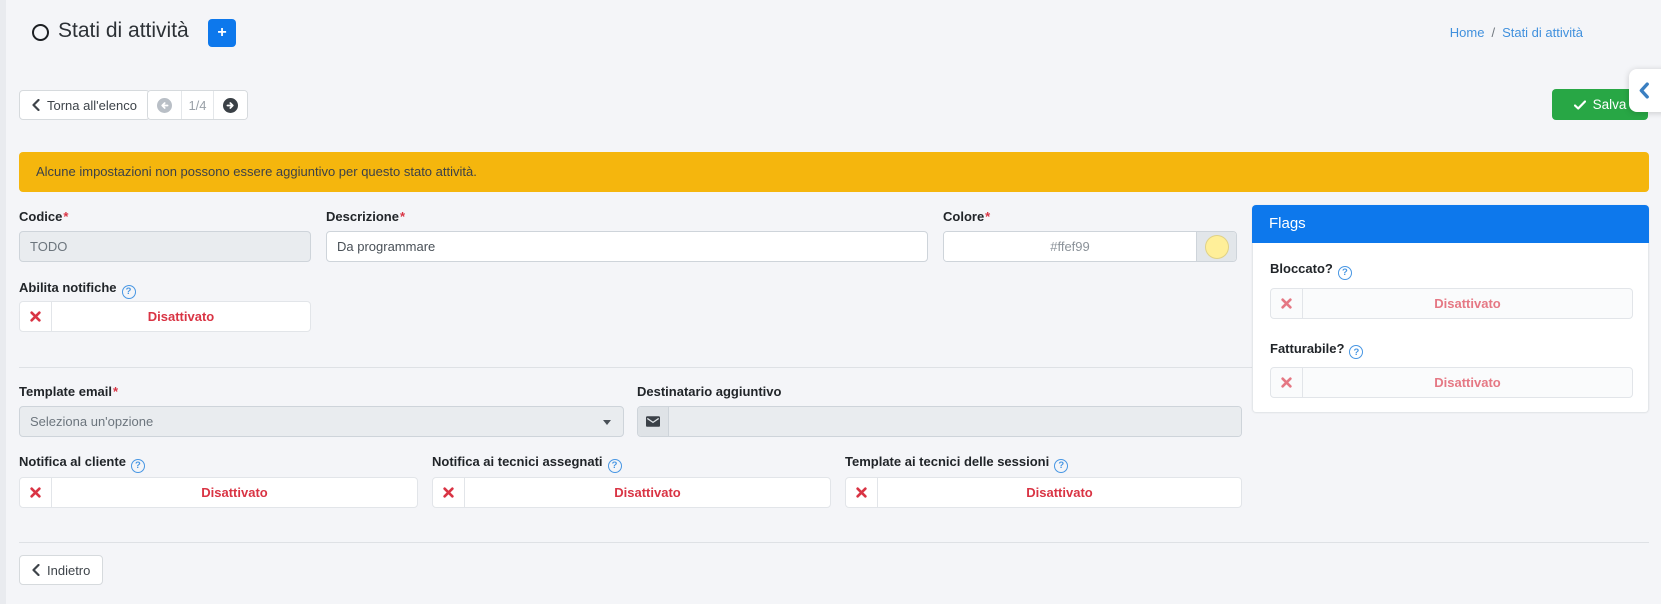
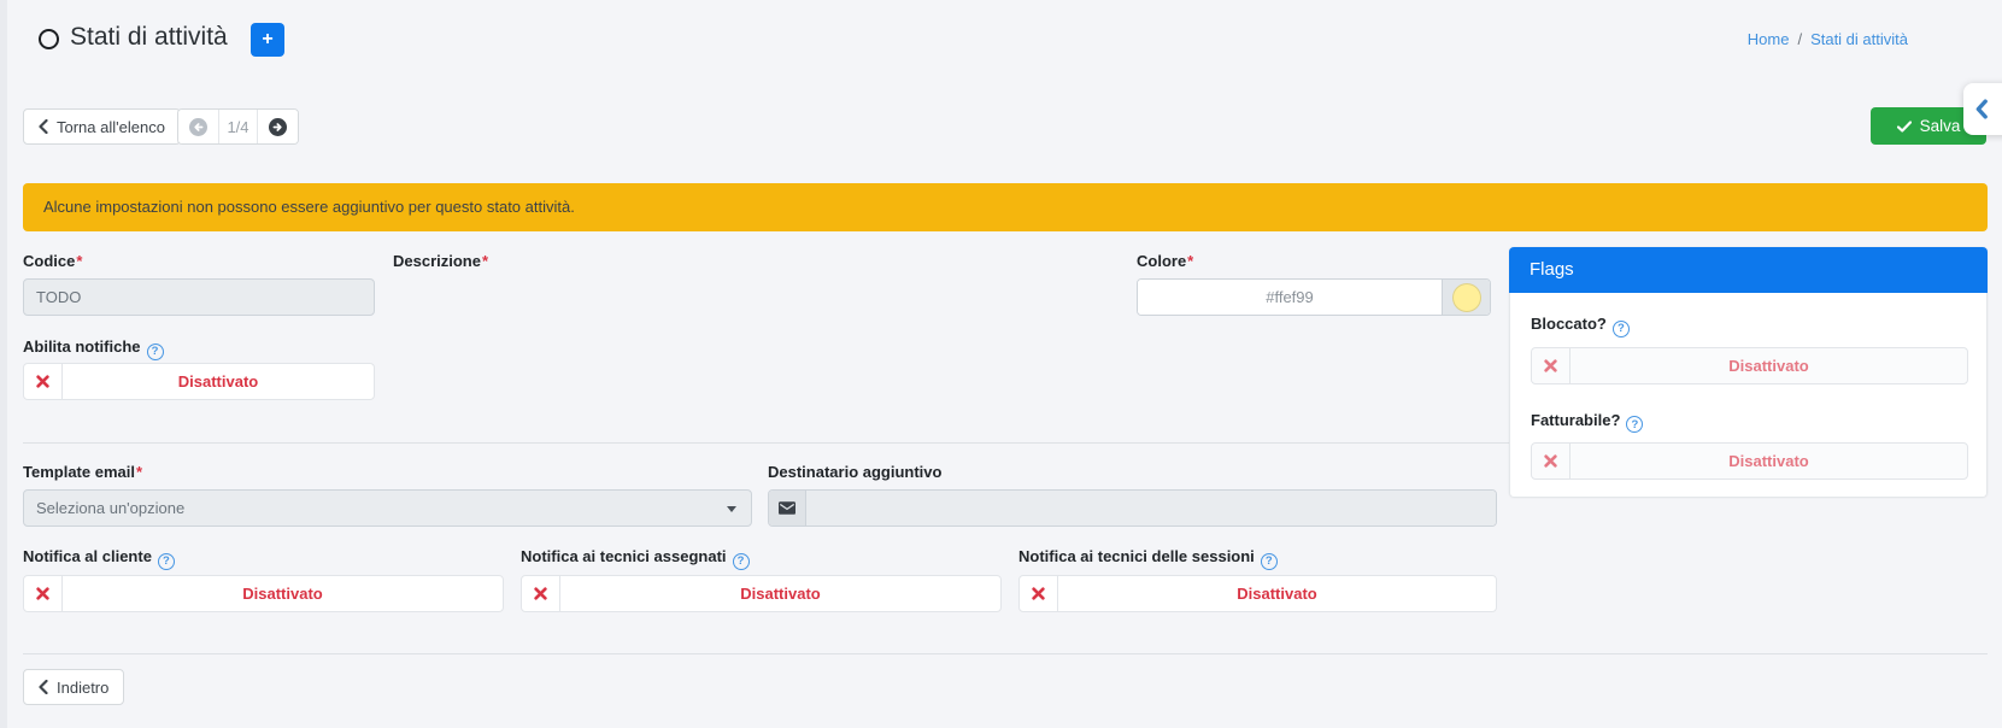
  Stati di attività
  +
  Home / Stati di attività
  Torna all'elenco
  1/4
  Salva
  Alcune impostazioni non possono essere aggiuntivo per questo stato attività.
  Codice*
  TODO
  Descrizione*
- Da programmare
  Colore*
  #ffef99
  Abilita notifiche ?
  Disattivato
  Template email*
  Seleziona un'opzione
  Destinatario aggiuntivo
  Notifica al cliente ?
  Disattivato
  Notifica ai tecnici assegnati ?
  Disattivato
- Template ai tecnici delle sessioni ?
+ Notifica ai tecnici delle sessioni ?
  Disattivato
  Flags
  Bloccato? ?
  Disattivato
  Fatturabile? ?
  Disattivato
  Indietro
